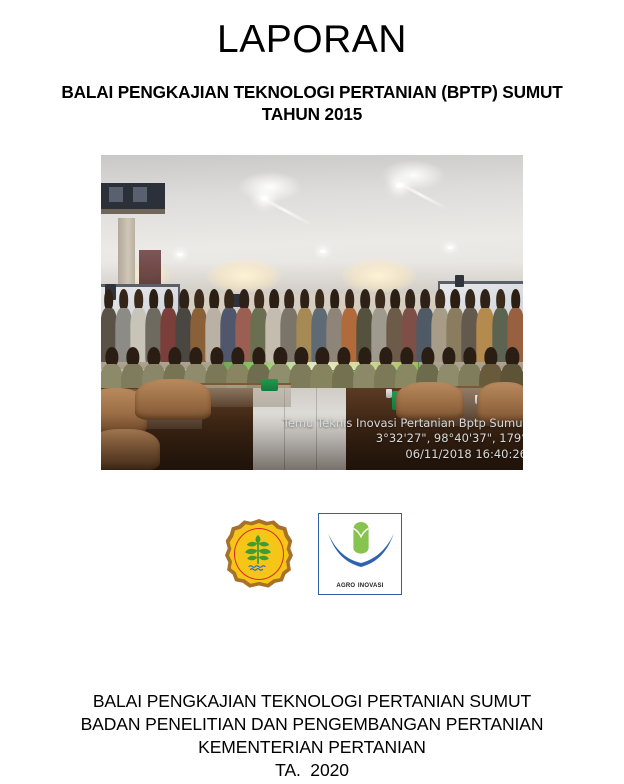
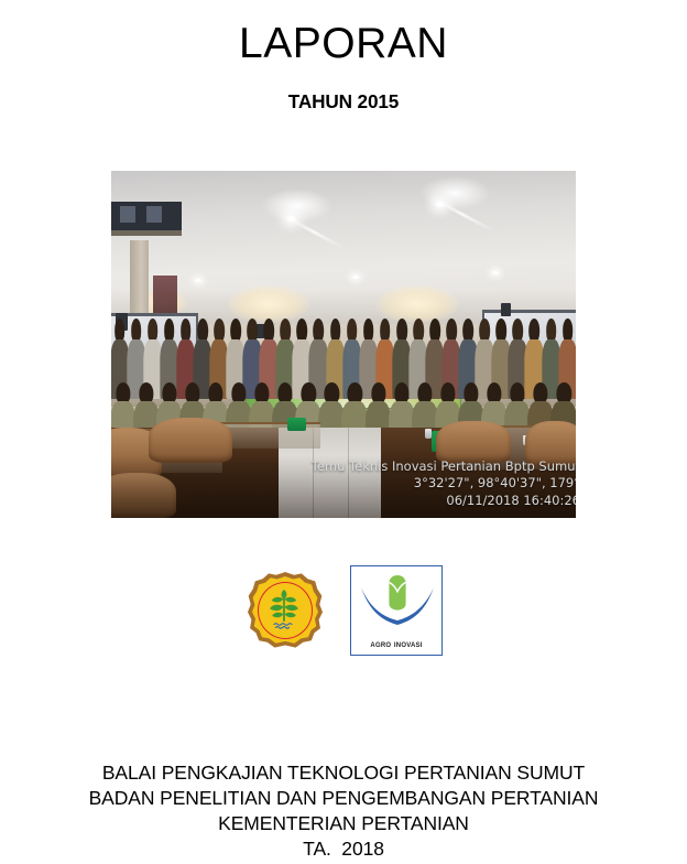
  LAPORAN
- BALAI PENGKAJIAN TEKNOLOGI PERTANIAN (BPTP) SUMUT
  TAHUN 2015
  Temu Teknis Inovasi Pertanian Bptp Sumu
  3°32'27", 98°40'37", 179
  06/11/2018 16:40:2
  agro inovasi
  BALAI PENGKAJIAN TEKNOLOGI PERTANIAN SUMUT
  BADAN PENELITIAN DAN PENGEMBANGAN PERTANIAN
  KEMENTERIAN PERTANIAN
- TA. 2020
+ TA. 2018
